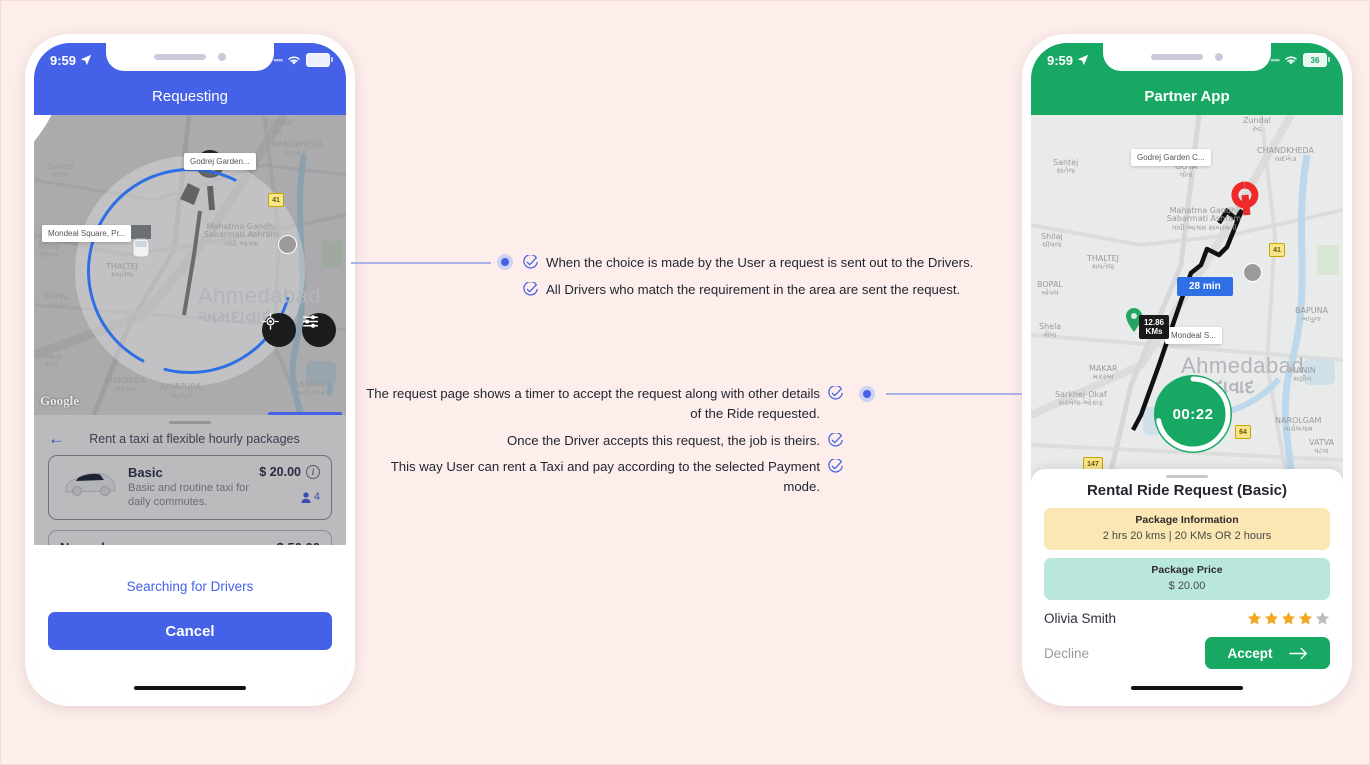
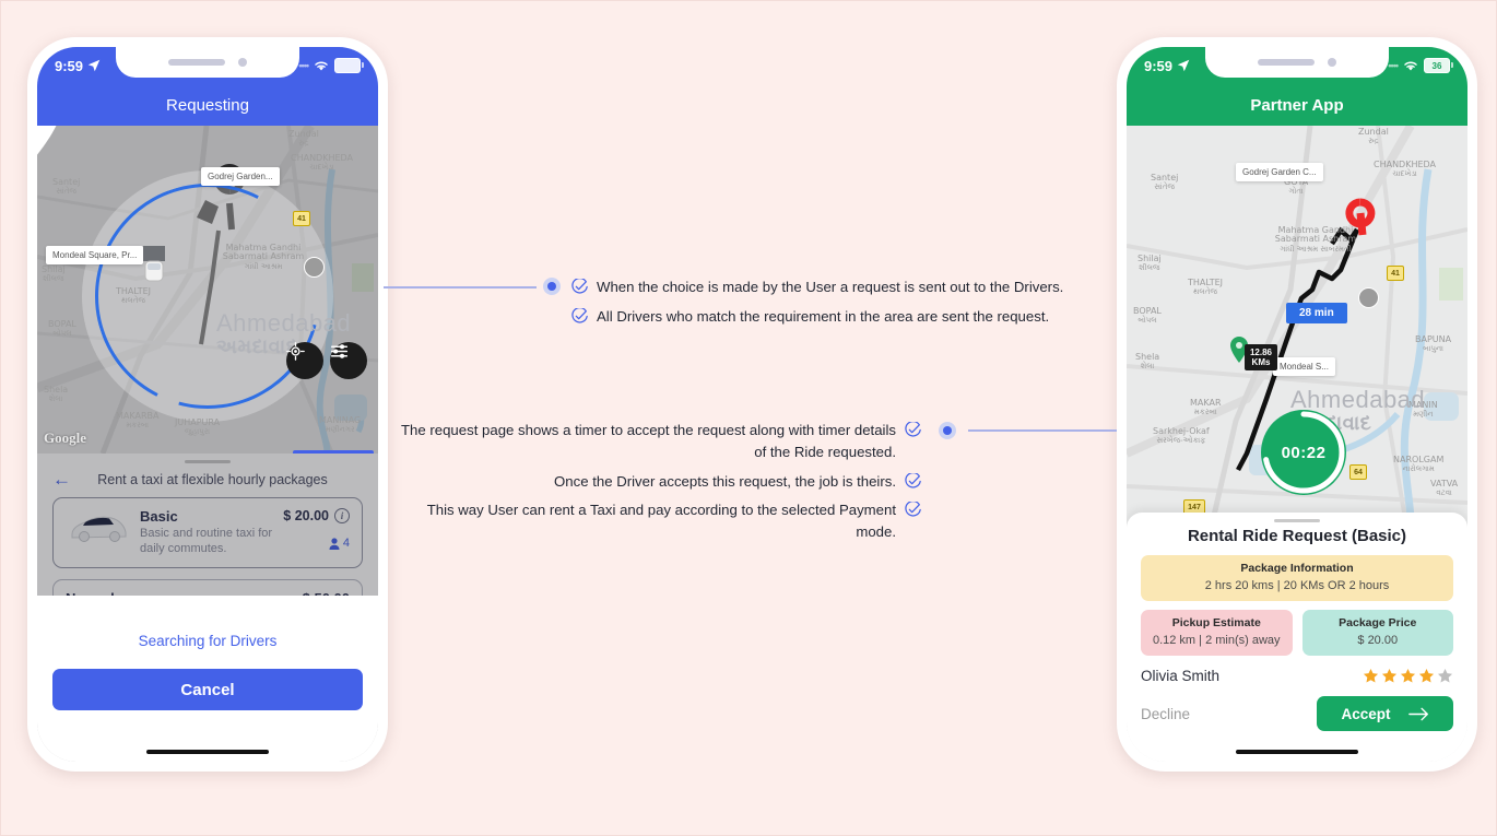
  9:59
  ••••
  Requesting
  ચાદખેડા
  Mahatma Gandhi
  Sabarmati Ashram
  ગાંધી આશ્રમ
  Shilaj
  THALTEJ
  થલતેજ
  MAKARBA
  JUHAPURA
  MANINAG
  મણીનગર
  Ahmedabad
  Godrej Garden...
  Mondeal Square, Pr...
  Google
  ←
  Rent a taxi at flexible hourly packages
  Basic
  Basic and routine taxi for daily commutes.
  $ 20.00
  i
  4
  Searching for Drivers
  Cancel
  9:59
  ••••
  36
  Partner App
  Zundal
  રુદ્ર
  CHANDKHEDA
  ચાદખેડા
  Santej
  સાંતેજ
  GOTA
  ગોતા
  Mahatma Gandhi
  Sabarmati Ashram
  ગાંધી આશ્રમ સાબરમતી
  Shilaj
  શીલજ
  THALTEJ
  થલતેજ
  BOPAL
  બોપલ
  Shela
  શેલા
  MAKAR
  મકરબા
  Sarkhej-Okaf
  સરખેજ-ઓકાફ
  MANIN
  મણીન
  NAROLGAM
  નારોલગામ
  BAPUNA
  બાપુના
  VATVA
  વટવા
  Ahmedabad
  દાવાદ
  Godrej Garden C...
  Mondeal S...
  28 min
  12.86
  KMs
  00:22
  Rental Ride Request (Basic)
  Package Information
  2 hrs 20 kms | 20 KMs OR 2 hours
+ Pickup Estimate
+ 0.12 km | 2 min(s) away
  Package Price
  $ 20.00
  Olivia Smith
  Decline
  Accept
  When the choice is made by the User a request is sent out to the Drivers.
  All Drivers who match the requirement in the area are sent the request.
- The request page shows a timer to accept the request along with other details of the Ride requested.
+ The request page shows a timer to accept the request along with timer details of the Ride requested.
  Once the Driver accepts this request, the job is theirs.
  This way User can rent a Taxi and pay according to the selected Payment mode.
